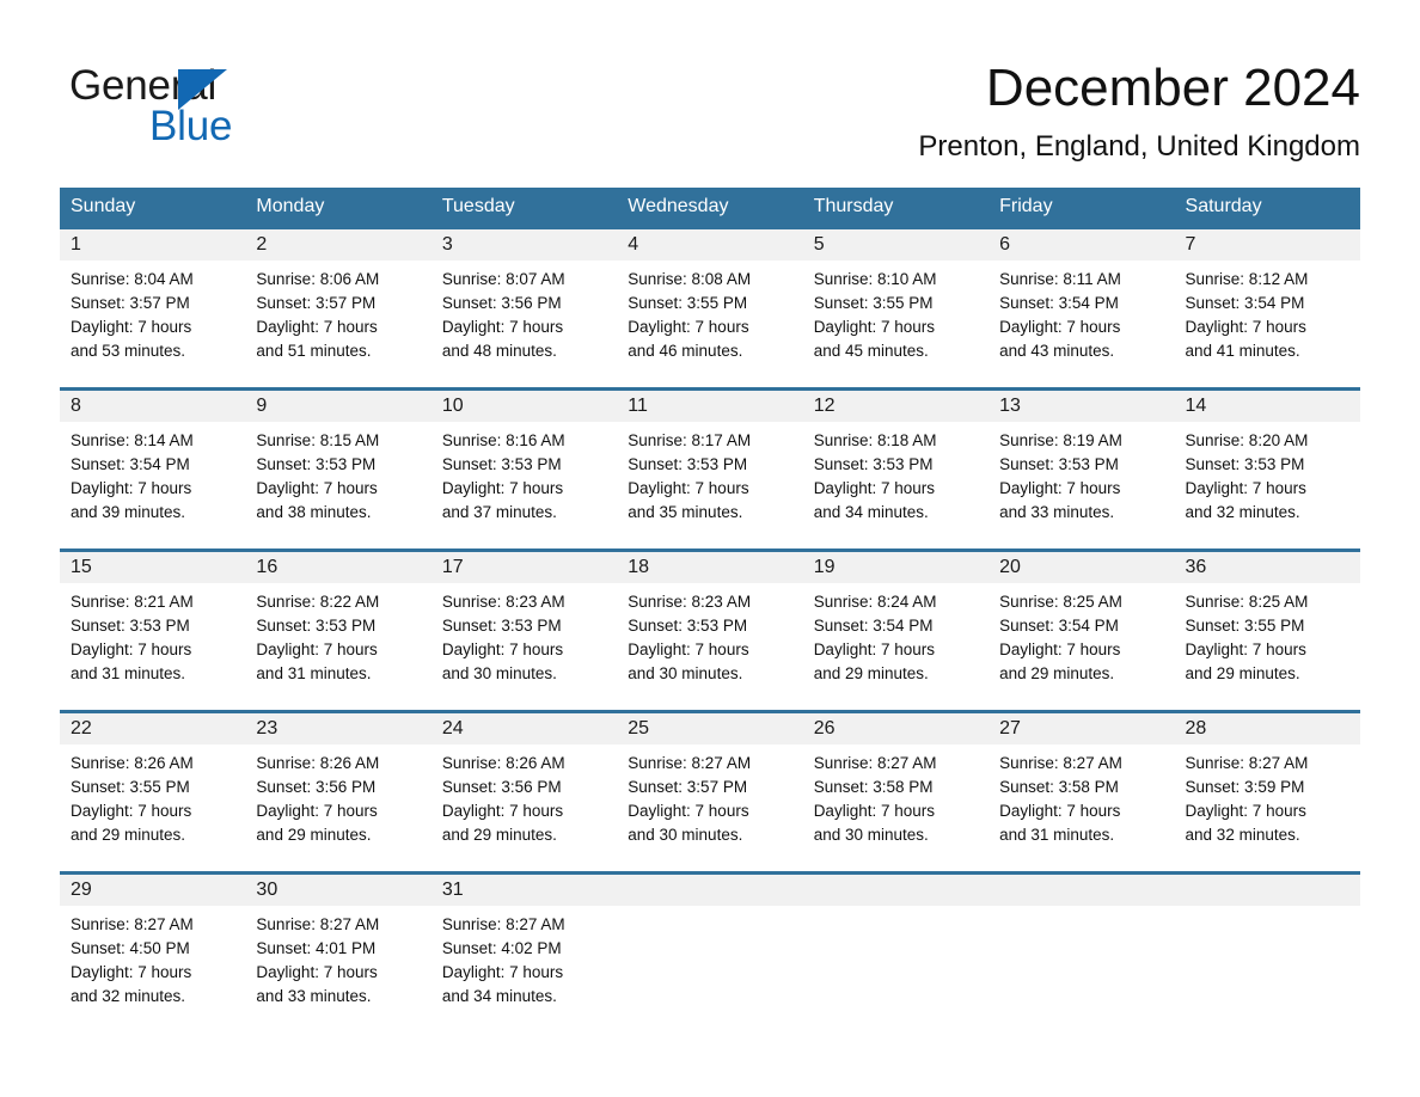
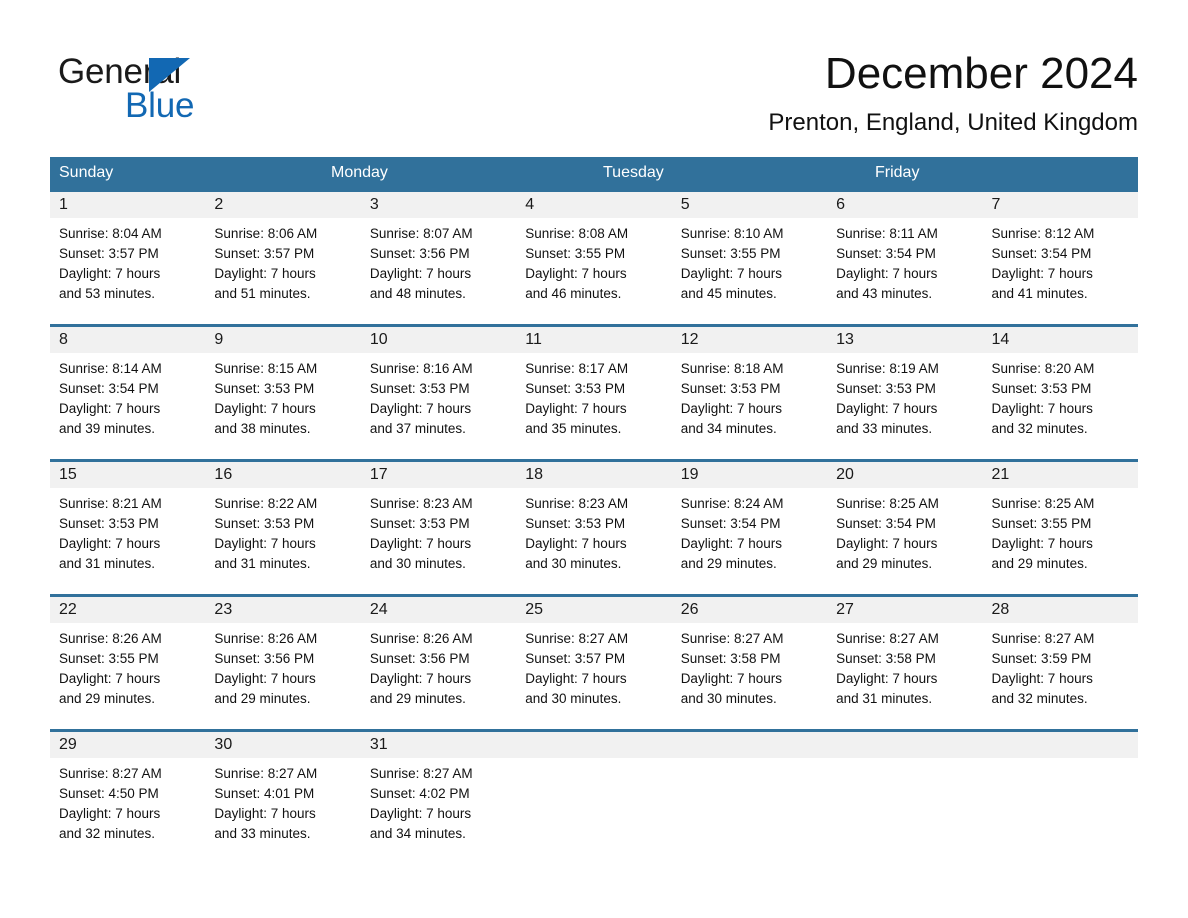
  General
  Blue
  December 2024
  Prenton, England, United Kingdom
  Sunday
  Monday
  Tuesday
- Wednesday
- Thursday
  Friday
- Saturday
  1
  Sunrise: 8:04 AM
  Sunset: 3:57 PM
  Daylight: 7 hours
  and 53 minutes.
  2
  Sunrise: 8:06 AM
  Sunset: 3:57 PM
  Daylight: 7 hours
  and 51 minutes.
  3
  Sunrise: 8:07 AM
  Sunset: 3:56 PM
  Daylight: 7 hours
  and 48 minutes.
  4
  Sunrise: 8:08 AM
  Sunset: 3:55 PM
  Daylight: 7 hours
  and 46 minutes.
  5
  Sunrise: 8:10 AM
  Sunset: 3:55 PM
  Daylight: 7 hours
  and 45 minutes.
  6
  Sunrise: 8:11 AM
  Sunset: 3:54 PM
  Daylight: 7 hours
  and 43 minutes.
  7
  Sunrise: 8:12 AM
  Sunset: 3:54 PM
  Daylight: 7 hours
  and 41 minutes.
  8
  Sunrise: 8:14 AM
  Sunset: 3:54 PM
  Daylight: 7 hours
  and 39 minutes.
  9
  Sunrise: 8:15 AM
  Sunset: 3:53 PM
  Daylight: 7 hours
  and 38 minutes.
  10
  Sunrise: 8:16 AM
  Sunset: 3:53 PM
  Daylight: 7 hours
  and 37 minutes.
  11
  Sunrise: 8:17 AM
  Sunset: 3:53 PM
  Daylight: 7 hours
  and 35 minutes.
  12
  Sunrise: 8:18 AM
  Sunset: 3:53 PM
  Daylight: 7 hours
  and 34 minutes.
  13
  Sunrise: 8:19 AM
  Sunset: 3:53 PM
  Daylight: 7 hours
  and 33 minutes.
  14
  Sunrise: 8:20 AM
  Sunset: 3:53 PM
  Daylight: 7 hours
  and 32 minutes.
  15
  Sunrise: 8:21 AM
  Sunset: 3:53 PM
  Daylight: 7 hours
  and 31 minutes.
  16
  Sunrise: 8:22 AM
  Sunset: 3:53 PM
  Daylight: 7 hours
  and 31 minutes.
  17
  Sunrise: 8:23 AM
  Sunset: 3:53 PM
  Daylight: 7 hours
  and 30 minutes.
  18
  Sunrise: 8:23 AM
  Sunset: 3:53 PM
  Daylight: 7 hours
  and 30 minutes.
  19
  Sunrise: 8:24 AM
  Sunset: 3:54 PM
  Daylight: 7 hours
  and 29 minutes.
  20
  Sunrise: 8:25 AM
  Sunset: 3:54 PM
  Daylight: 7 hours
  and 29 minutes.
- 36
+ 21
  Sunrise: 8:25 AM
  Sunset: 3:55 PM
  Daylight: 7 hours
  and 29 minutes.
  22
  Sunrise: 8:26 AM
  Sunset: 3:55 PM
  Daylight: 7 hours
  and 29 minutes.
  23
  Sunrise: 8:26 AM
  Sunset: 3:56 PM
  Daylight: 7 hours
  and 29 minutes.
  24
  Sunrise: 8:26 AM
  Sunset: 3:56 PM
  Daylight: 7 hours
  and 29 minutes.
  25
  Sunrise: 8:27 AM
  Sunset: 3:57 PM
  Daylight: 7 hours
  and 30 minutes.
  26
  Sunrise: 8:27 AM
  Sunset: 3:58 PM
  Daylight: 7 hours
  and 30 minutes.
  27
  Sunrise: 8:27 AM
  Sunset: 3:58 PM
  Daylight: 7 hours
  and 31 minutes.
  28
  Sunrise: 8:27 AM
  Sunset: 3:59 PM
  Daylight: 7 hours
  and 32 minutes.
  29
  Sunrise: 8:27 AM
  Sunset: 4:50 PM
  Daylight: 7 hours
  and 32 minutes.
  30
  Sunrise: 8:27 AM
  Sunset: 4:01 PM
  Daylight: 7 hours
  and 33 minutes.
  31
  Sunrise: 8:27 AM
  Sunset: 4:02 PM
  Daylight: 7 hours
  and 34 minutes.
